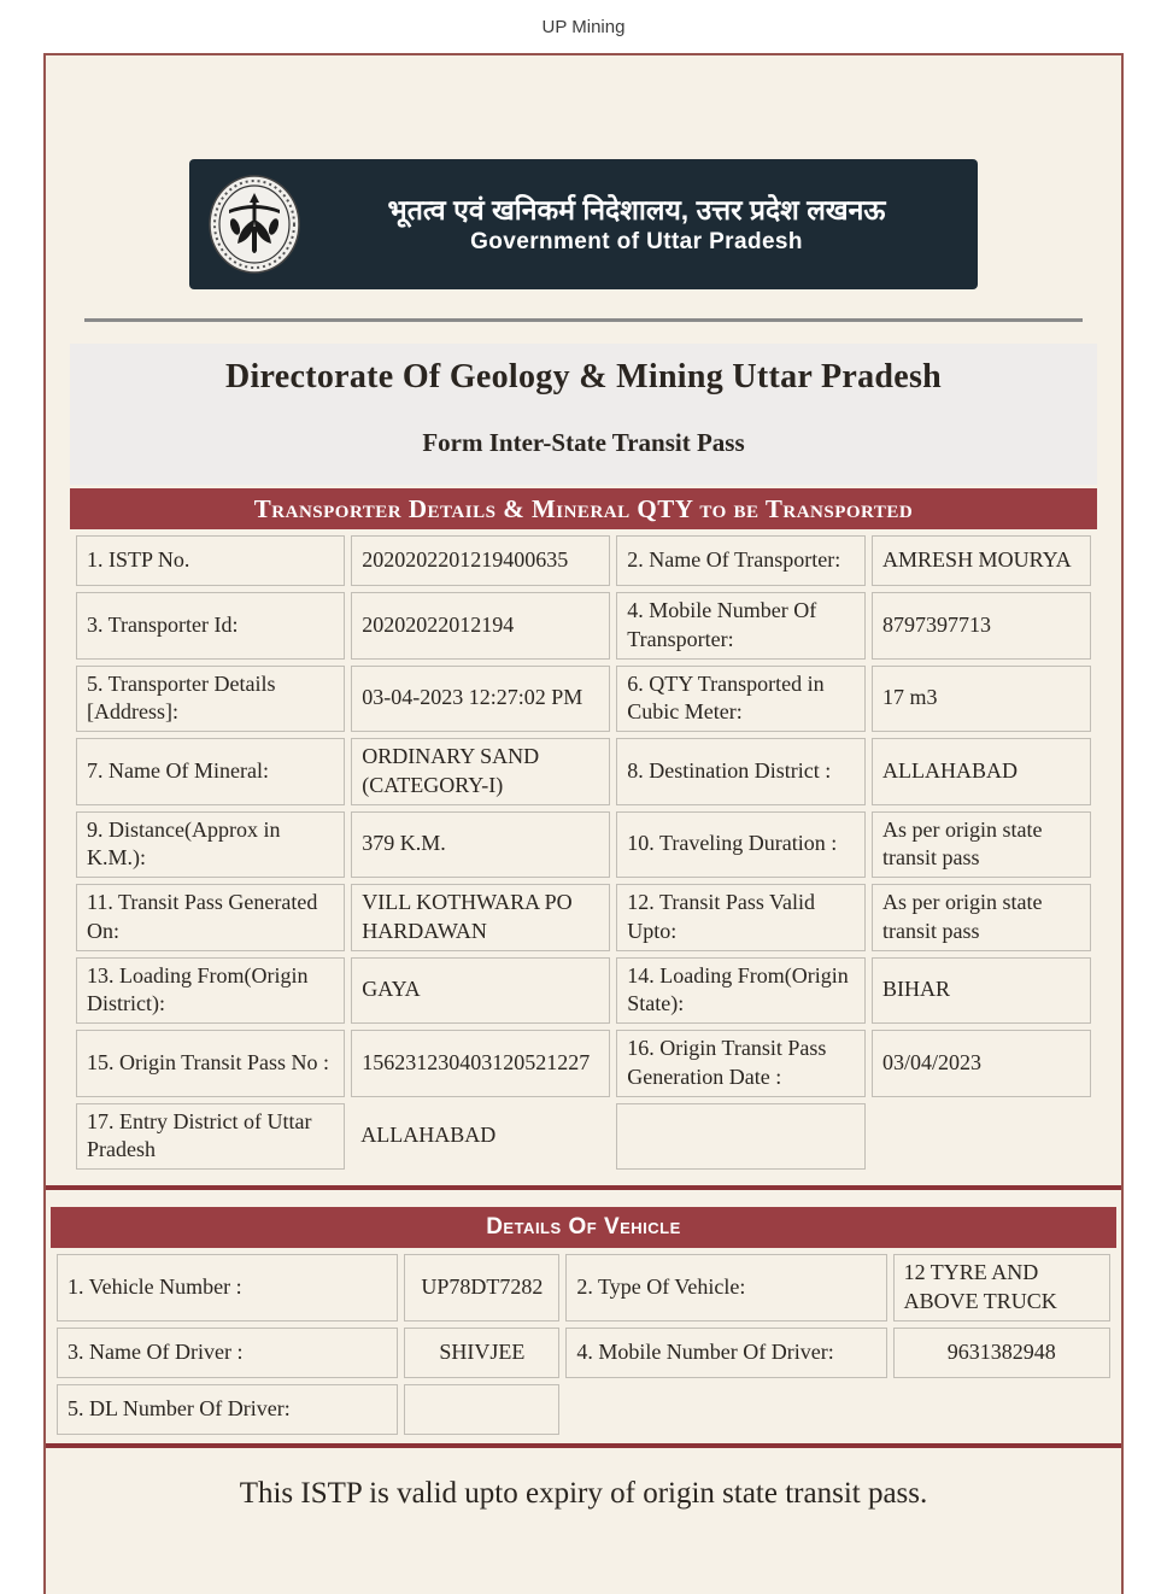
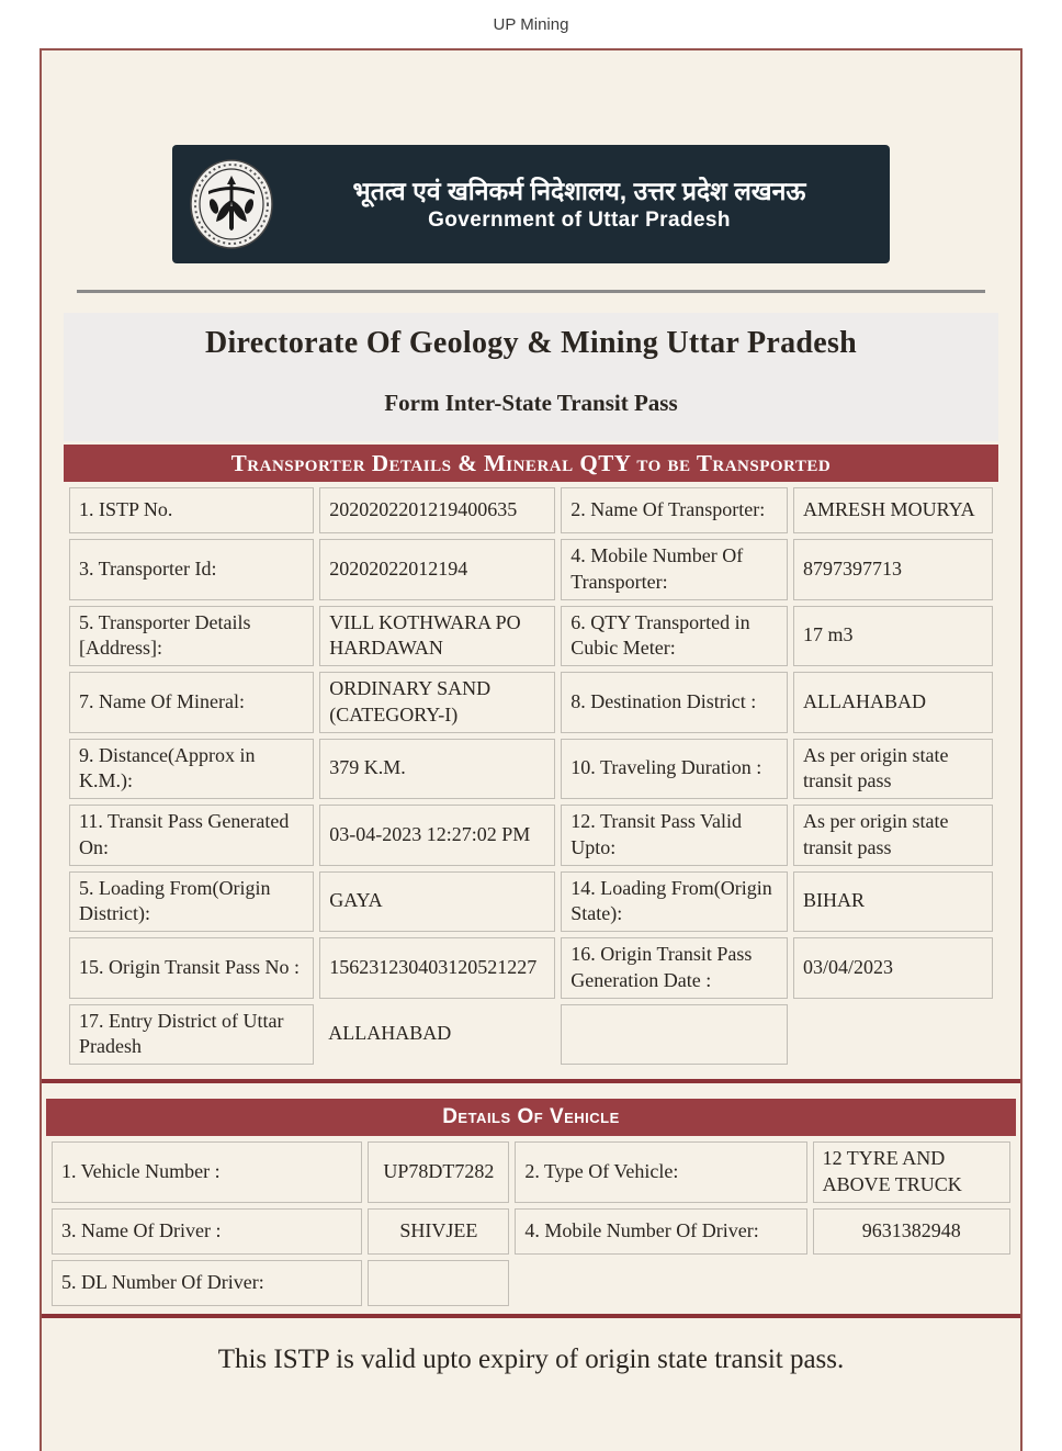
  UP Mining
  भूतत्व एवं खनिकर्म निदेशालय, उत्तर प्रदेश लखनऊ
  Government of Uttar Pradesh
  Directorate Of Geology & Mining Uttar Pradesh
  Form Inter-State Transit Pass
  Transporter Details & Mineral QTY to be Transported
  1. ISTP No.	2020202201219400635	2. Name Of Transporter:	AMRESH MOURYA
  3. Transporter Id:	20202022012194	4. Mobile Number Of Transporter:	8797397713
- 5. Transporter Details [Address]:	03-04-2023 12:27:02 PM	6. QTY Transported in Cubic Meter:	17 m3
+ 5. Transporter Details [Address]:	VILL KOTHWARA PO HARDAWAN	6. QTY Transported in Cubic Meter:	17 m3
  7. Name Of Mineral:	ORDINARY SAND (CATEGORY-I)	8. Destination District :	ALLAHABAD
  9. Distance(Approx in K.M.):	379 K.M.	10. Traveling Duration :	As per origin state transit pass
- 11. Transit Pass Generated On:	VILL KOTHWARA PO HARDAWAN	12. Transit Pass Valid Upto:	As per origin state transit pass
+ 11. Transit Pass Generated On:	03-04-2023 12:27:02 PM	12. Transit Pass Valid Upto:	As per origin state transit pass
- 13. Loading From(Origin District):	GAYA	14. Loading From(Origin State):	BIHAR
+ 5. Loading From(Origin District):	GAYA	14. Loading From(Origin State):	BIHAR
  15. Origin Transit Pass No :	156231230403120521227	16. Origin Transit Pass Generation Date :	03/04/2023
  17. Entry District of Uttar Pradesh	ALLAHABAD
  Details Of Vehicle
  1. Vehicle Number :	UP78DT7282	2. Type Of Vehicle:	12 TYRE AND ABOVE TRUCK
  3. Name Of Driver :	SHIVJEE	4. Mobile Number Of Driver:	9631382948
  5. DL Number Of Driver:
  This ISTP is valid upto expiry of origin state transit pass.
